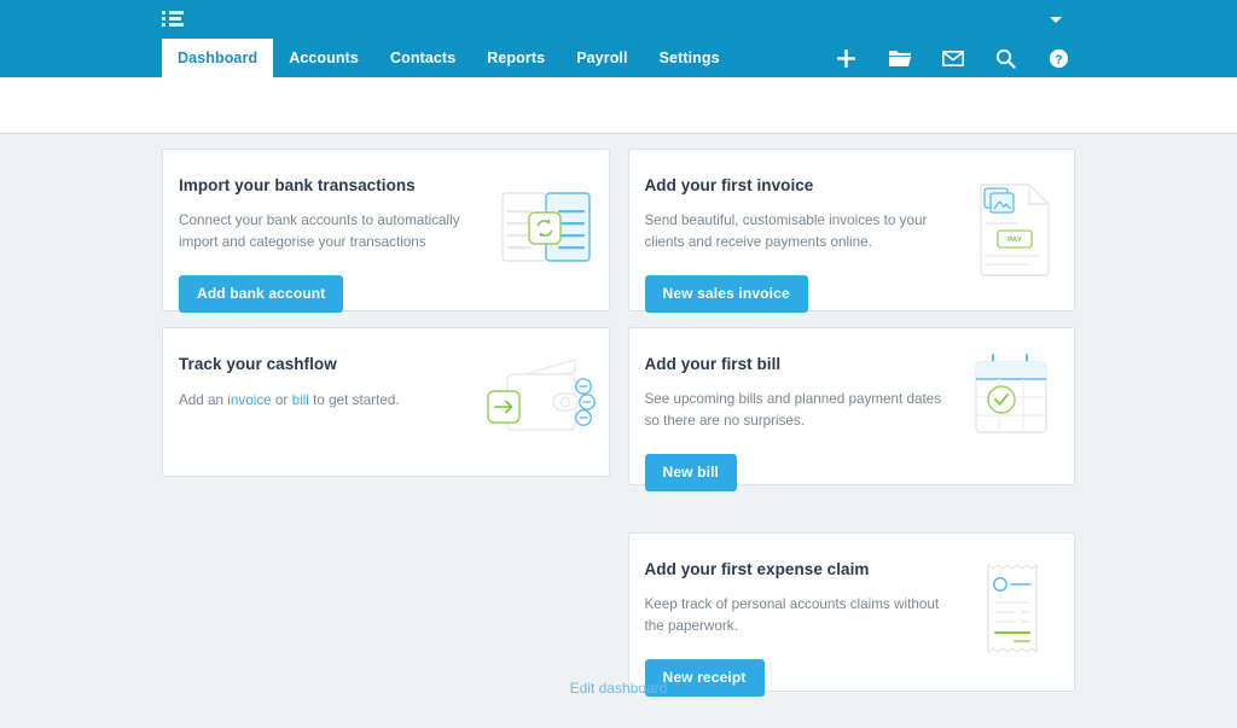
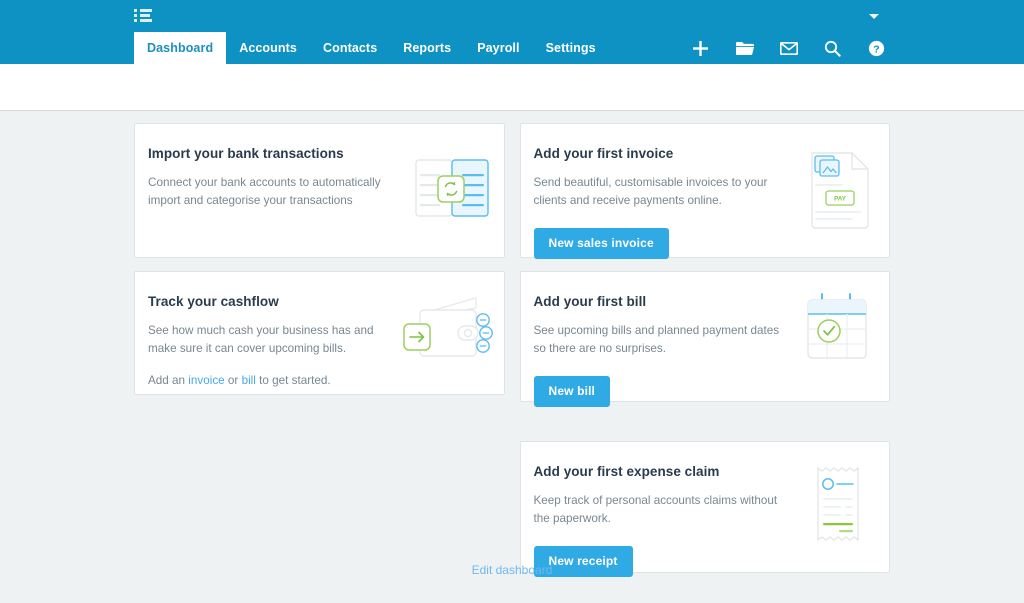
  Dashboard
  Accounts
  Contacts
  Reports
  Payroll
  Settings
  ?
  Import your bank transactions
  Connect your bank accounts to automatically import and categorise your transactions
- Add bank account
  Track your cashflow
+ See how much cash your business has and make sure it can cover upcoming bills.
  Add an invoice or bill to get started.
  Add your first invoice
  Send beautiful, customisable invoices to your clients and receive payments online.
  New sales invoice
  Add your first bill
  See upcoming bills and planned payment dates so there are no surprises.
  New bill
  Add your first expense claim
  Keep track of personal accounts claims without the paperwork.
  New receipt
  Edit dashboard
